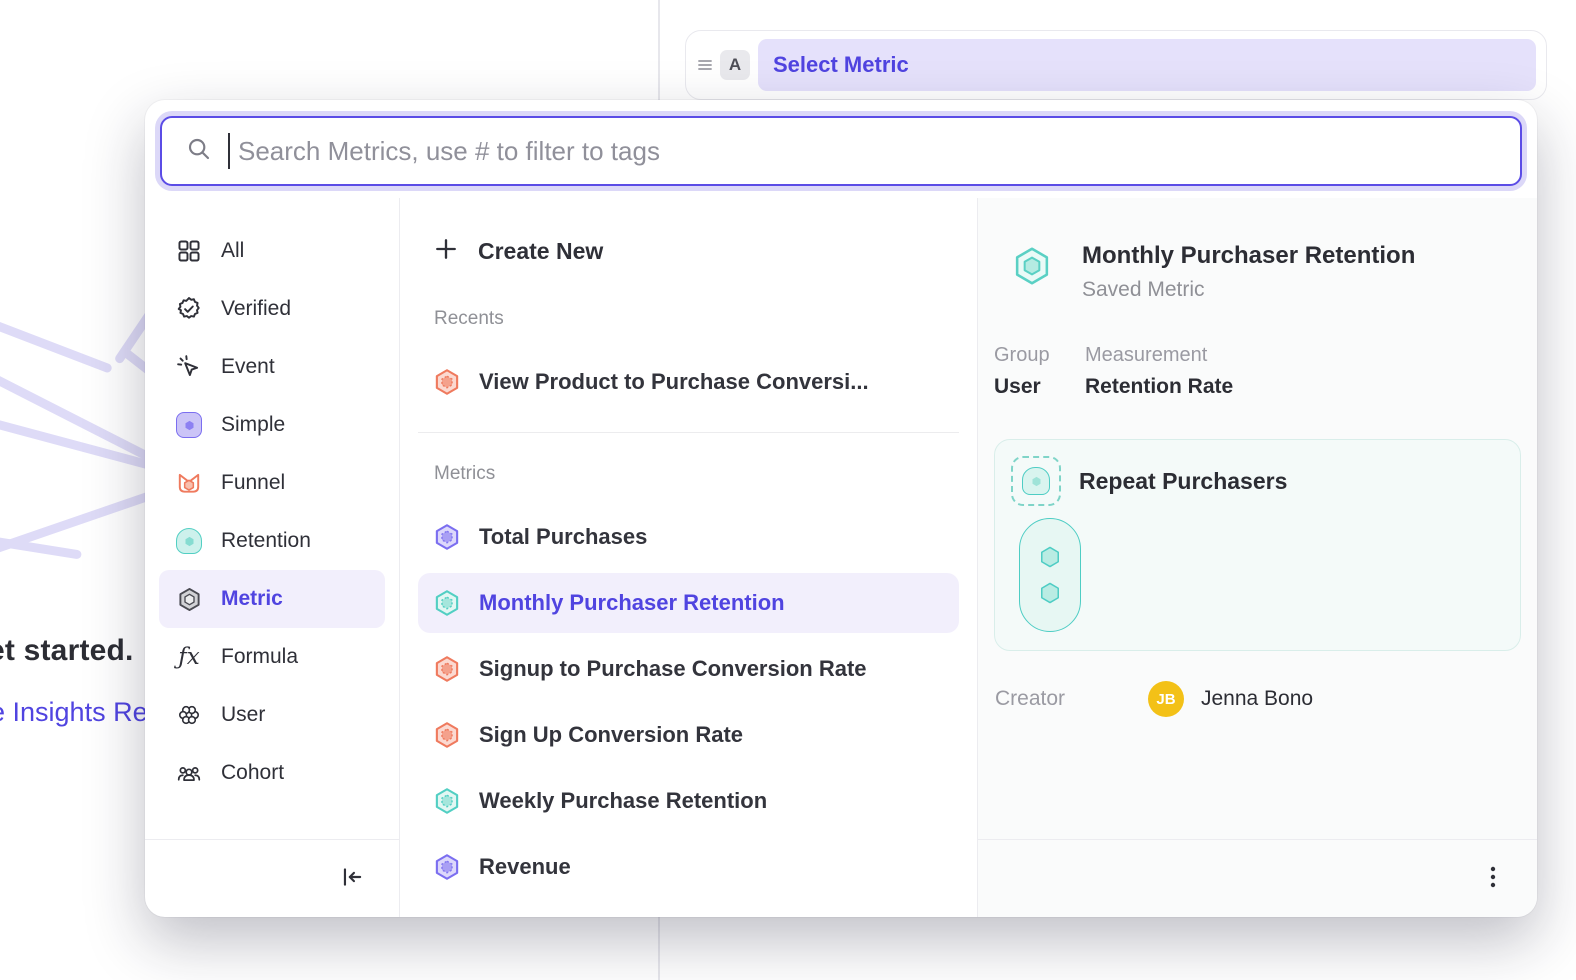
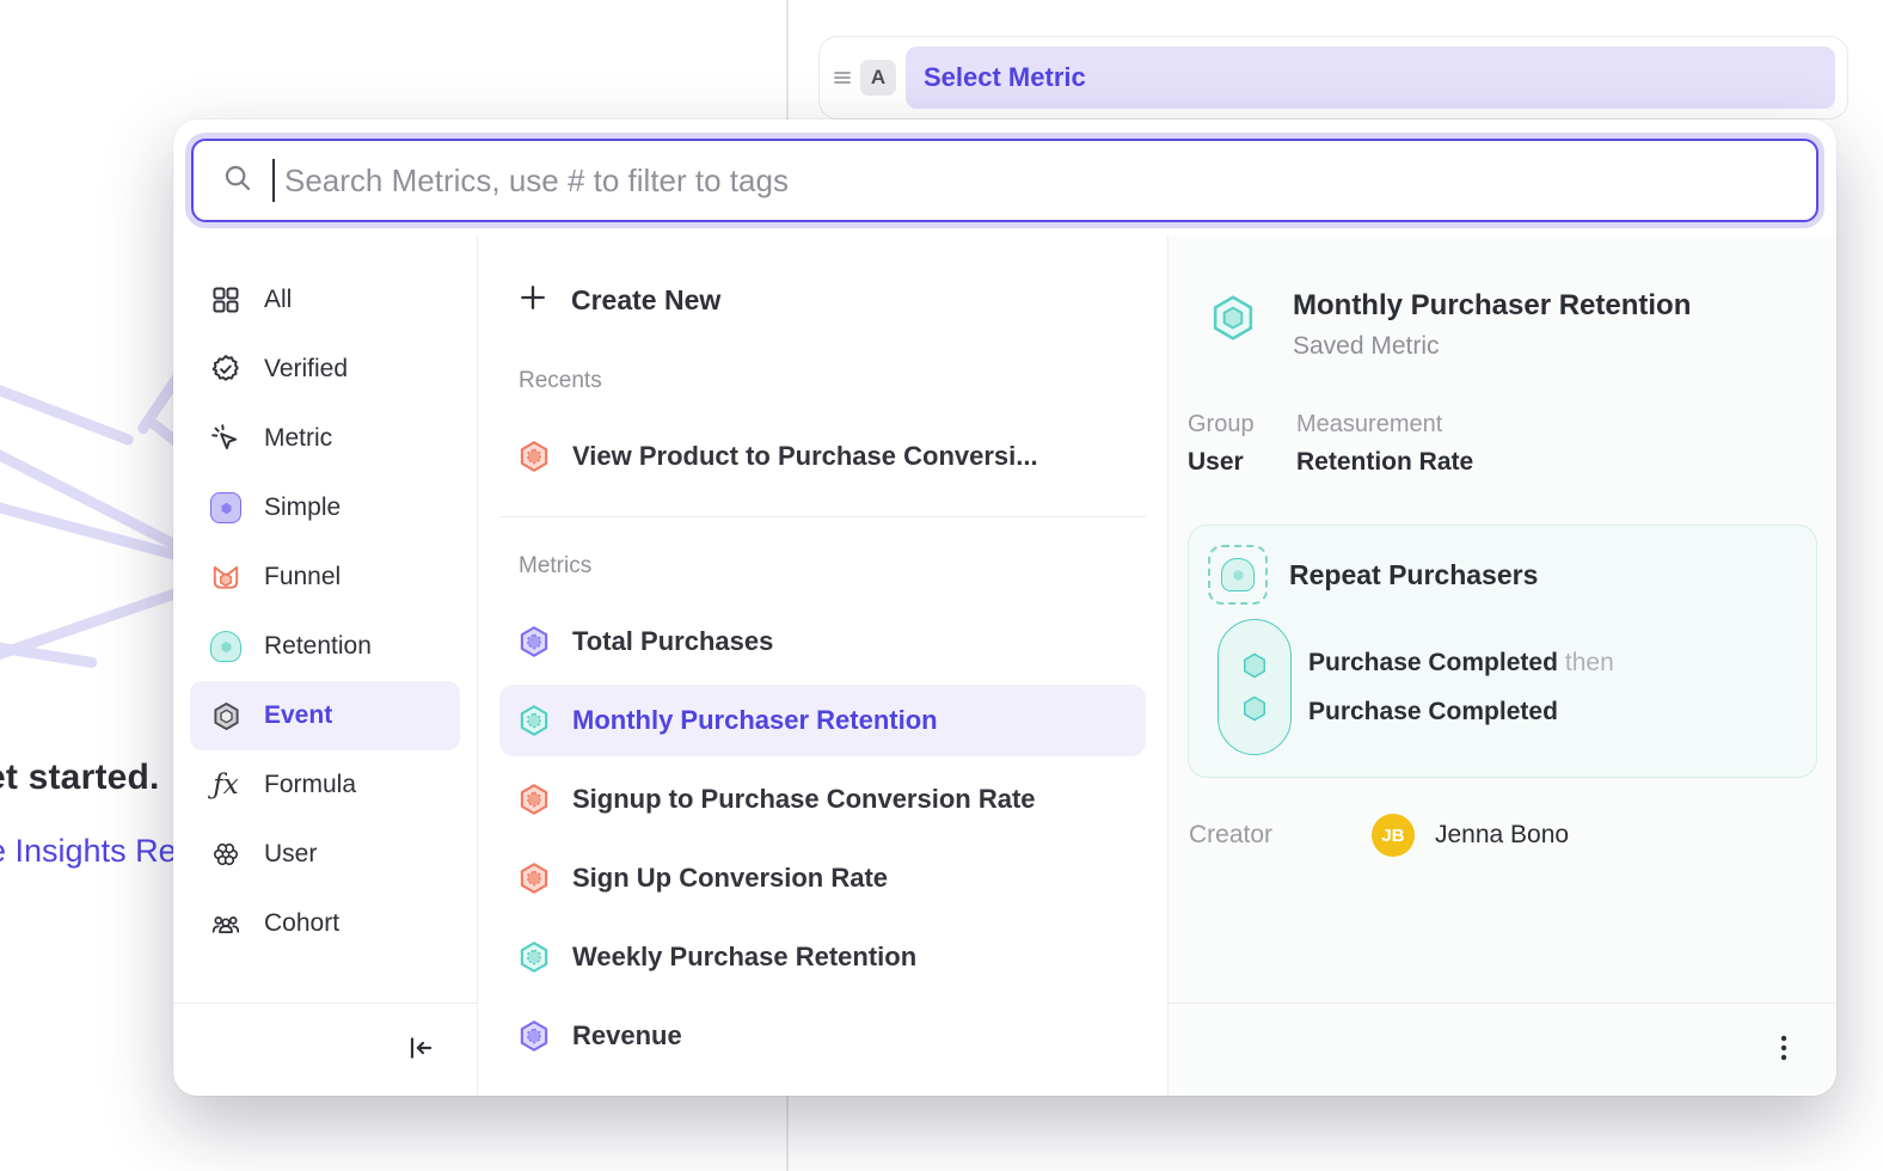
  t started.
  Insights Re
  A
  Select Metric
  Search Metrics, use # to filter to tags
  All
  Verified
- Event
+ Metric
  Simple
  Funnel
  Retention
- Metric
+ Event
  ƒx
  Formula
  User
  Cohort
  Create New
  Recents
  View Product to Purchase Conversi...
  Metrics
  Total Purchases
  Monthly Purchaser Retention
  Signup to Purchase Conversion Rate
  Sign Up Conversion Rate
  Weekly Purchase Retention
  Revenue
  Monthly Purchaser Retention
  Saved Metric
  Group
  User
  Measurement
  Retention Rate
  Repeat Purchasers
+ Purchase Completed then
+ Purchase Completed
  Creator
  JB
  Jenna Bono
